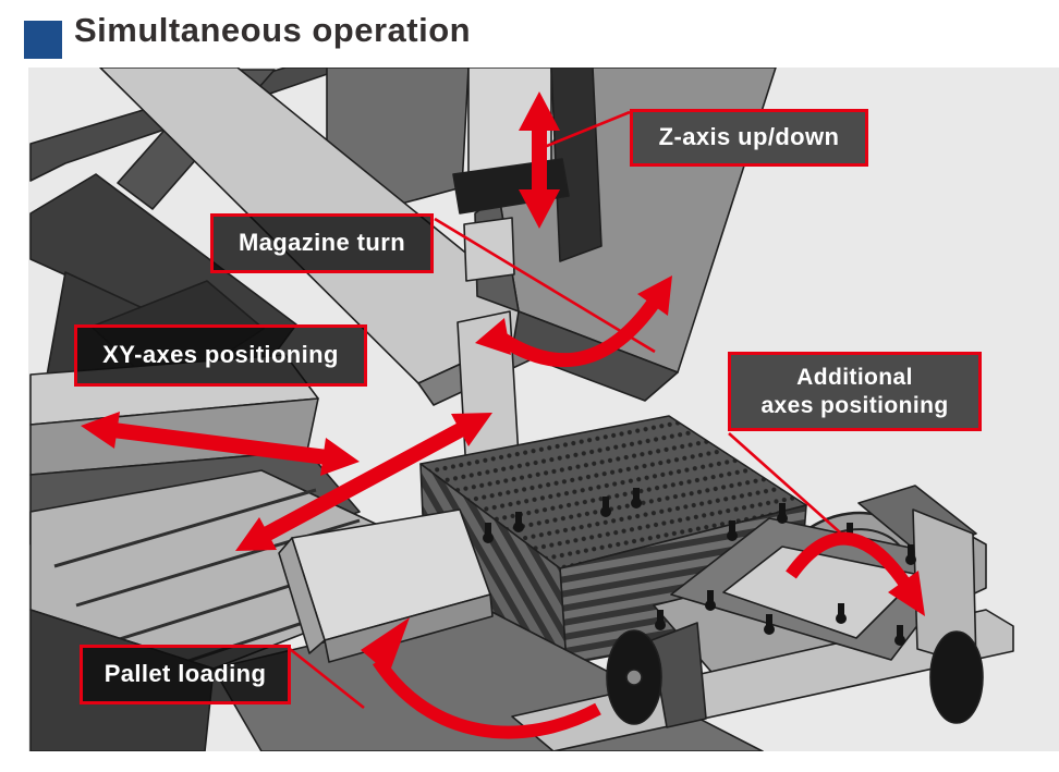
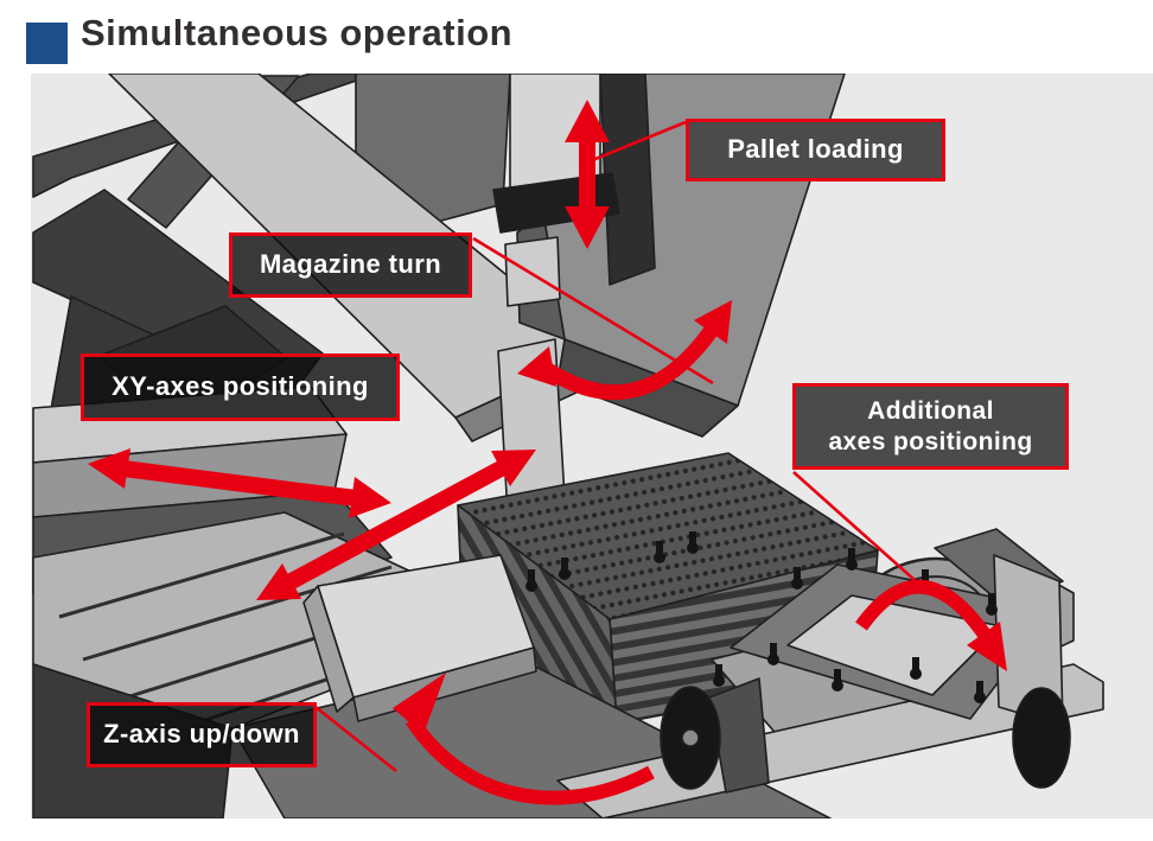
  Simultaneous operation
- Z-axis up/down
+ Pallet loading
  Magazine turn
  XY-axes positioning
  Additional
  axes positioning
- Pallet loading
+ Z-axis up/down
